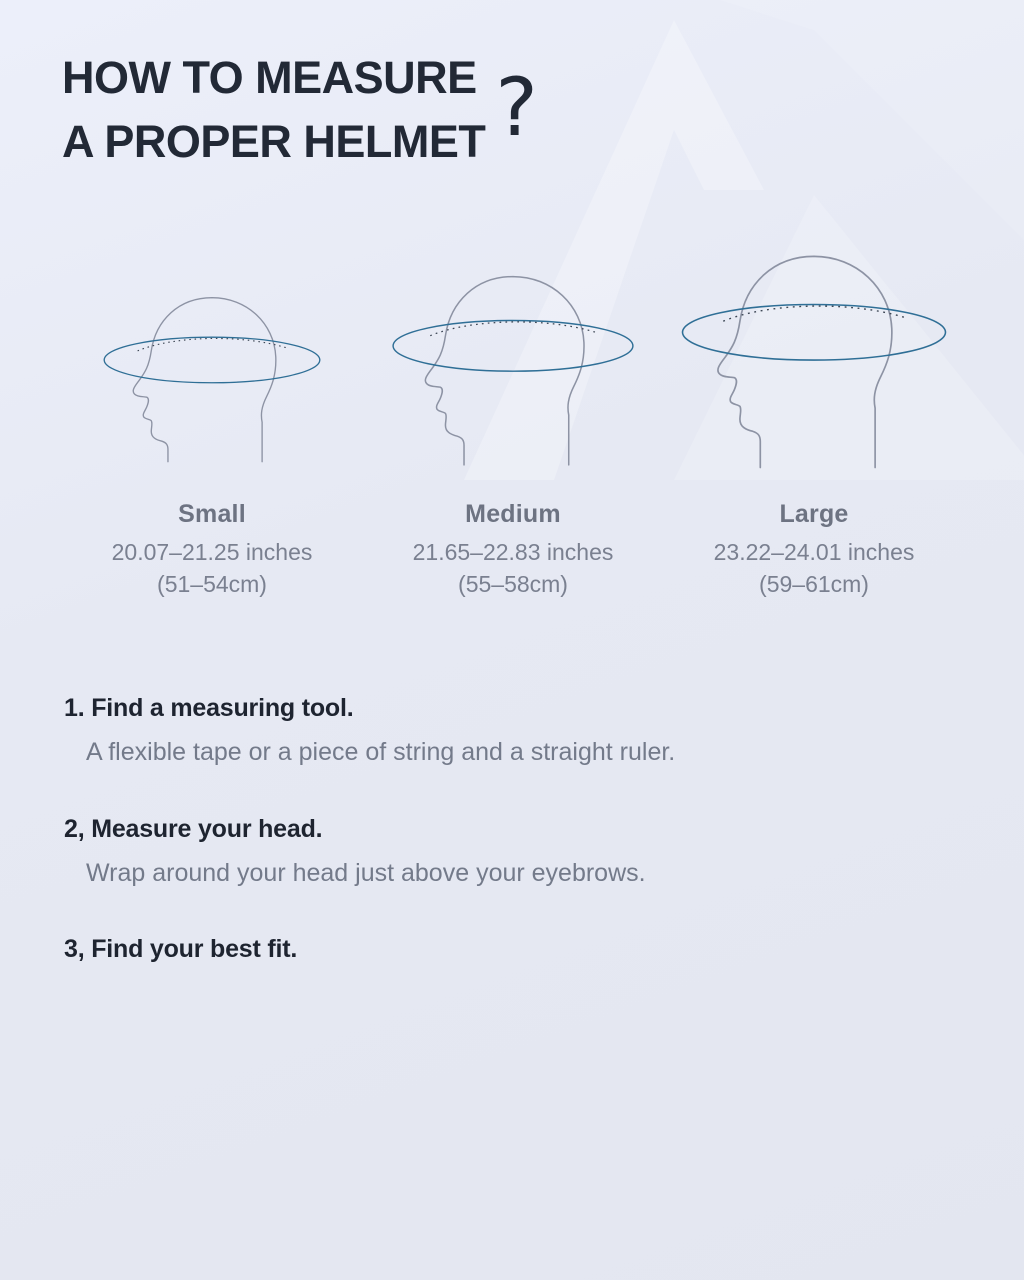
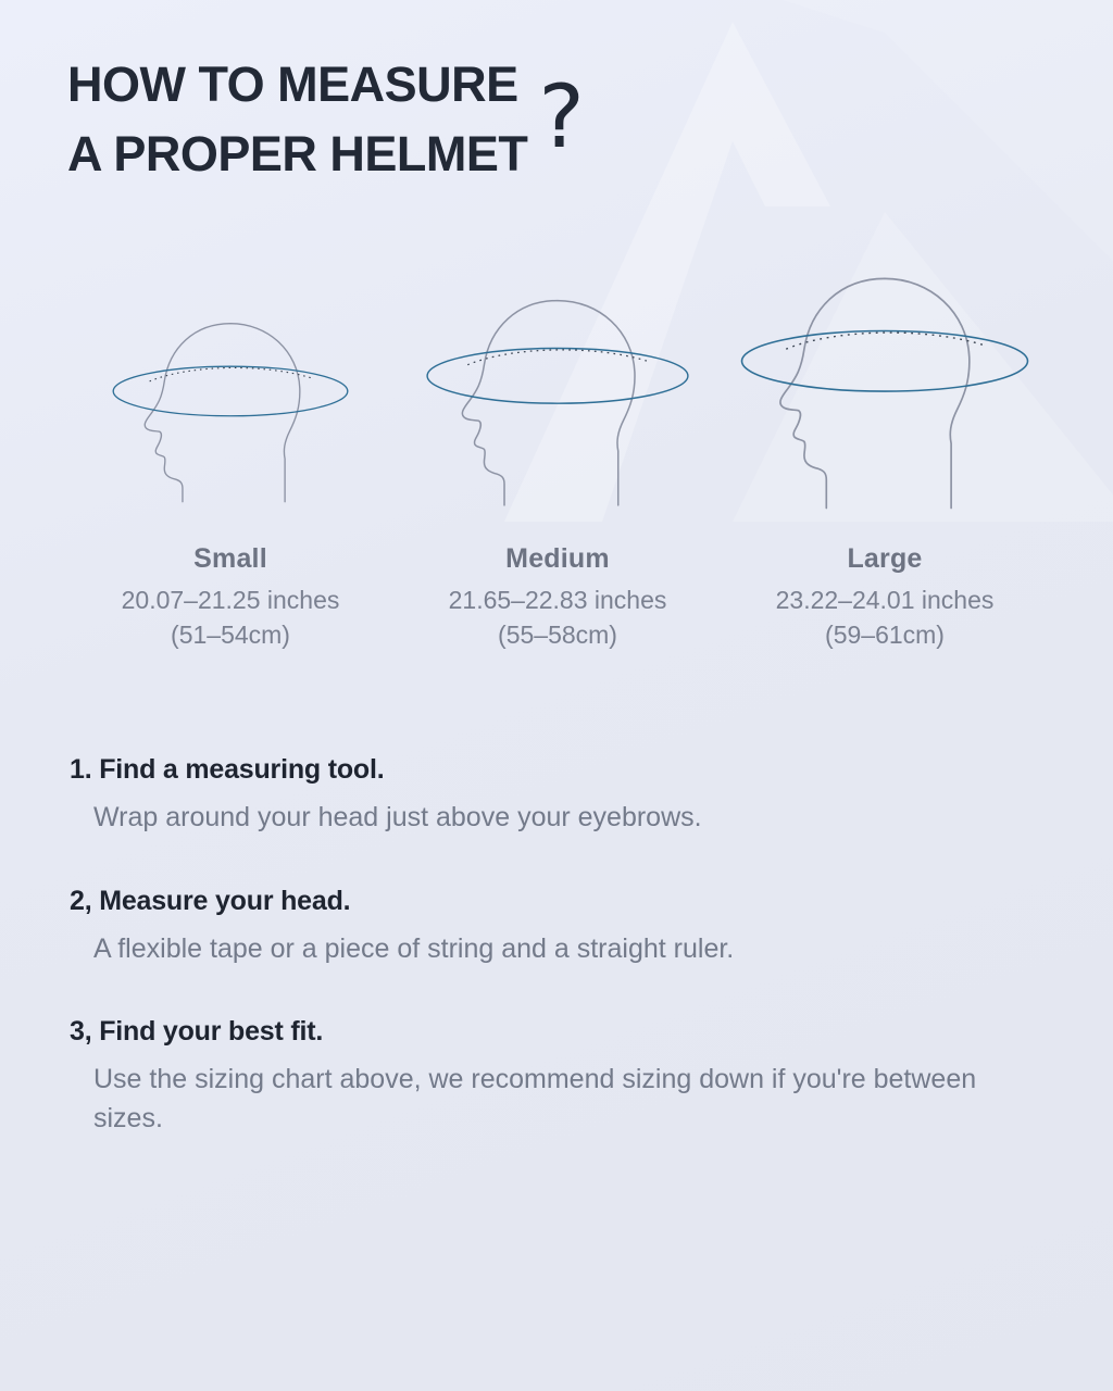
  HOW TO MEASURE
  A PROPER HELMET
  ?
  Small
  20.07–21.25 inches
  (51–54cm)
  Medium
  21.65–22.83 inches
  (55–58cm)
  Large
  23.22–24.01 inches
  (59–61cm)
  1. Find a measuring tool.
- A flexible tape or a piece of string and a straight ruler.
+ Wrap around your head just above your eyebrows.
  2, Measure your head.
- Wrap around your head just above your eyebrows.
+ A flexible tape or a piece of string and a straight ruler.
  3, Find your best fit.
+ Use the sizing chart above, we recommend sizing down if you're between sizes.
